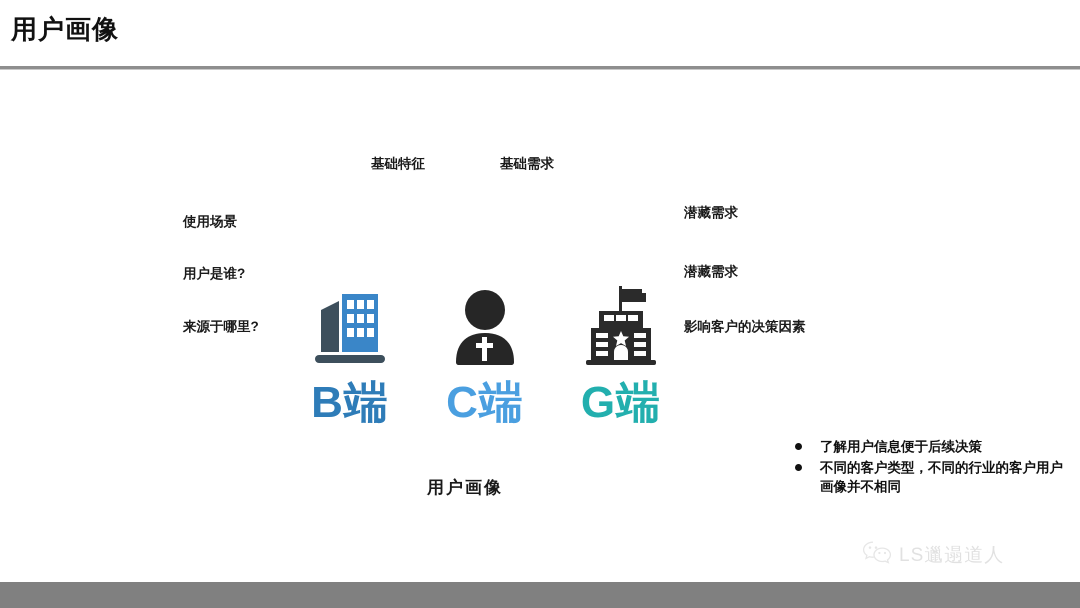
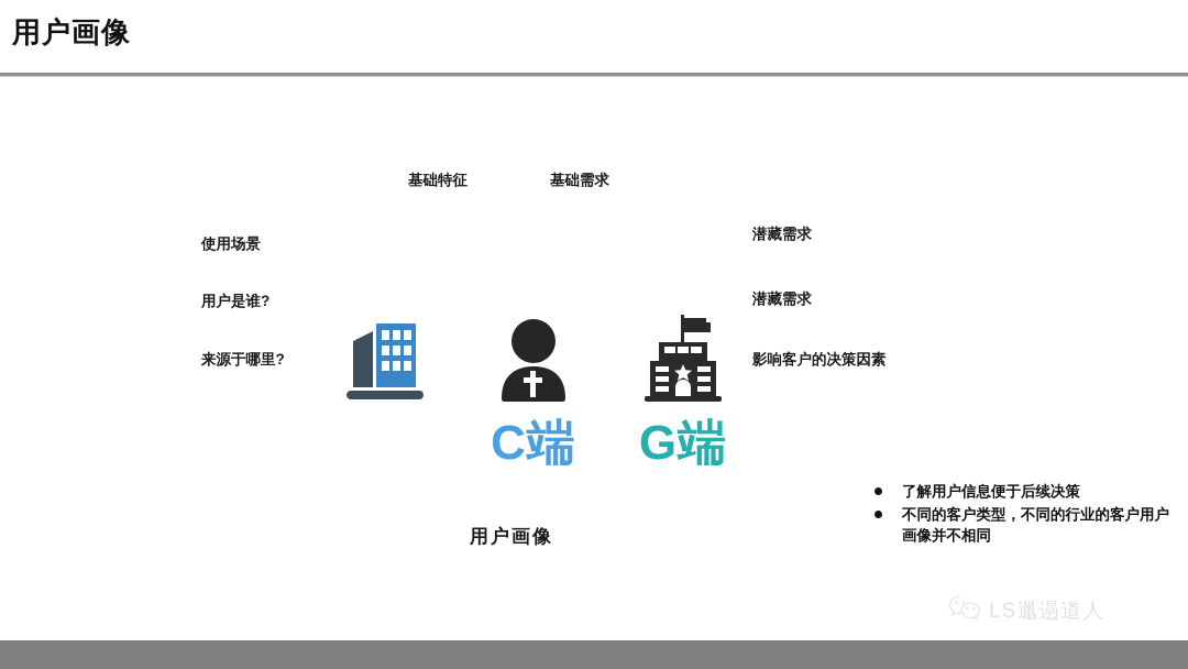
  用户画像
  基础特征
  基础需求
  使用场景
  用户是谁?
  来源于哪里?
  潜藏需求
  潜藏需求
  影响客户的决策因素
- B端
  C端
  G端
  用户画像
  了解用户信息便于后续决策
  不同的客户类型，不同的行业的客户用户画像并不相同
  LS邋遢道人
